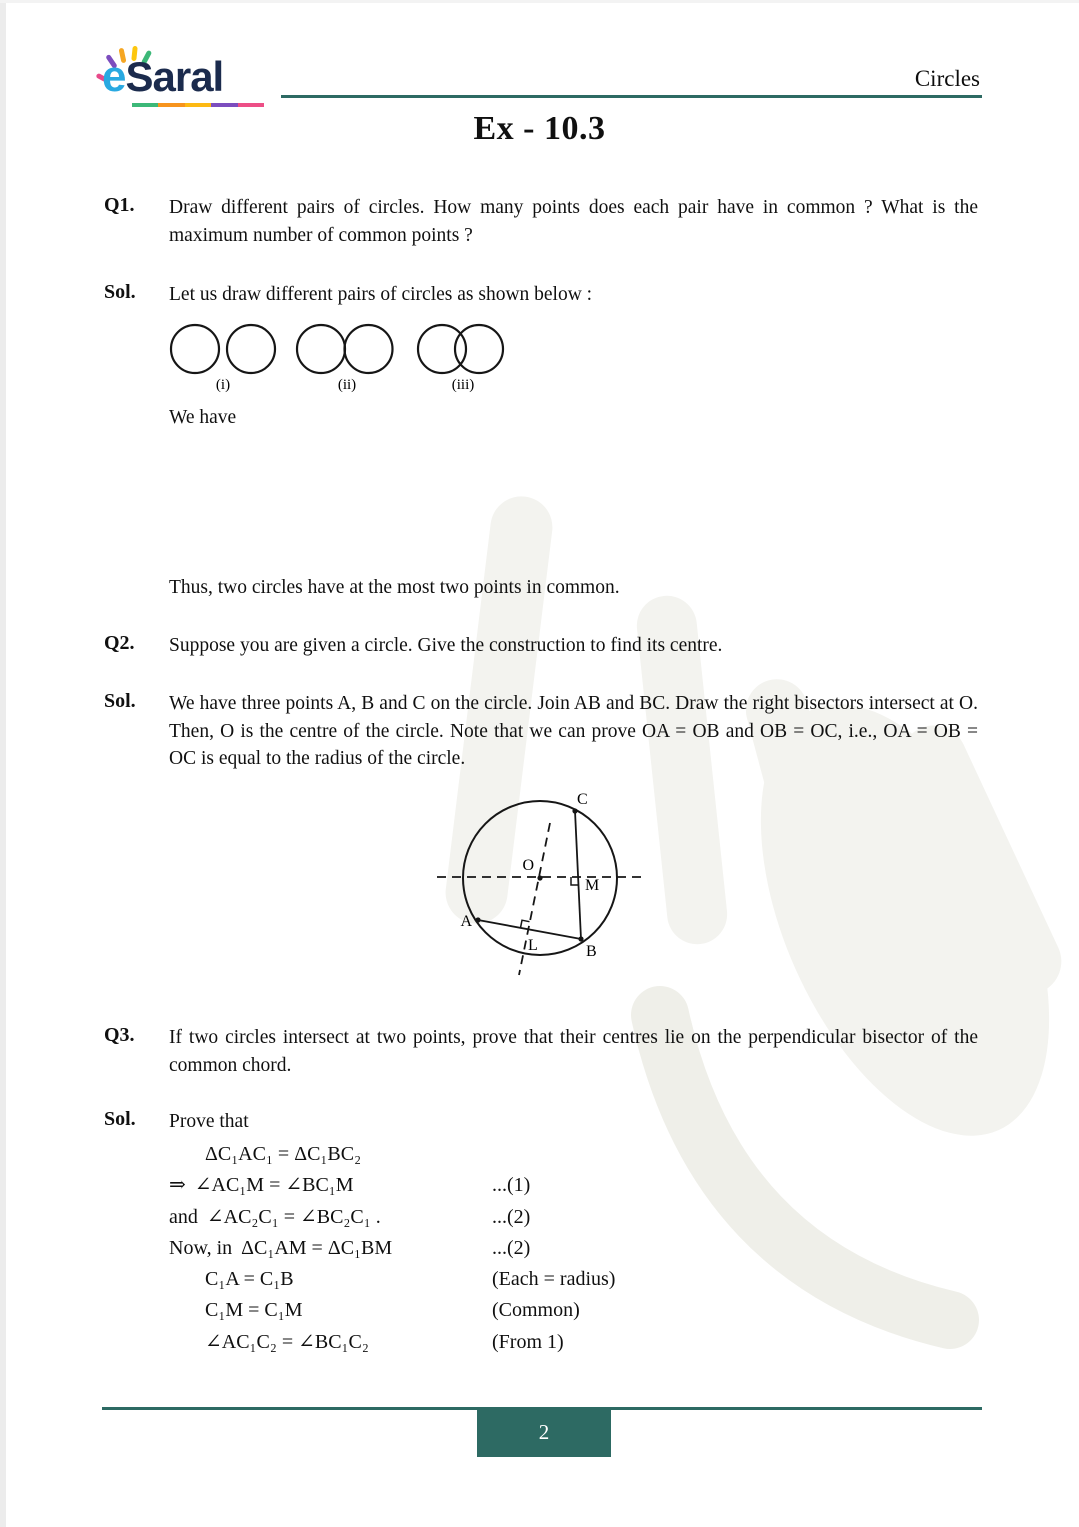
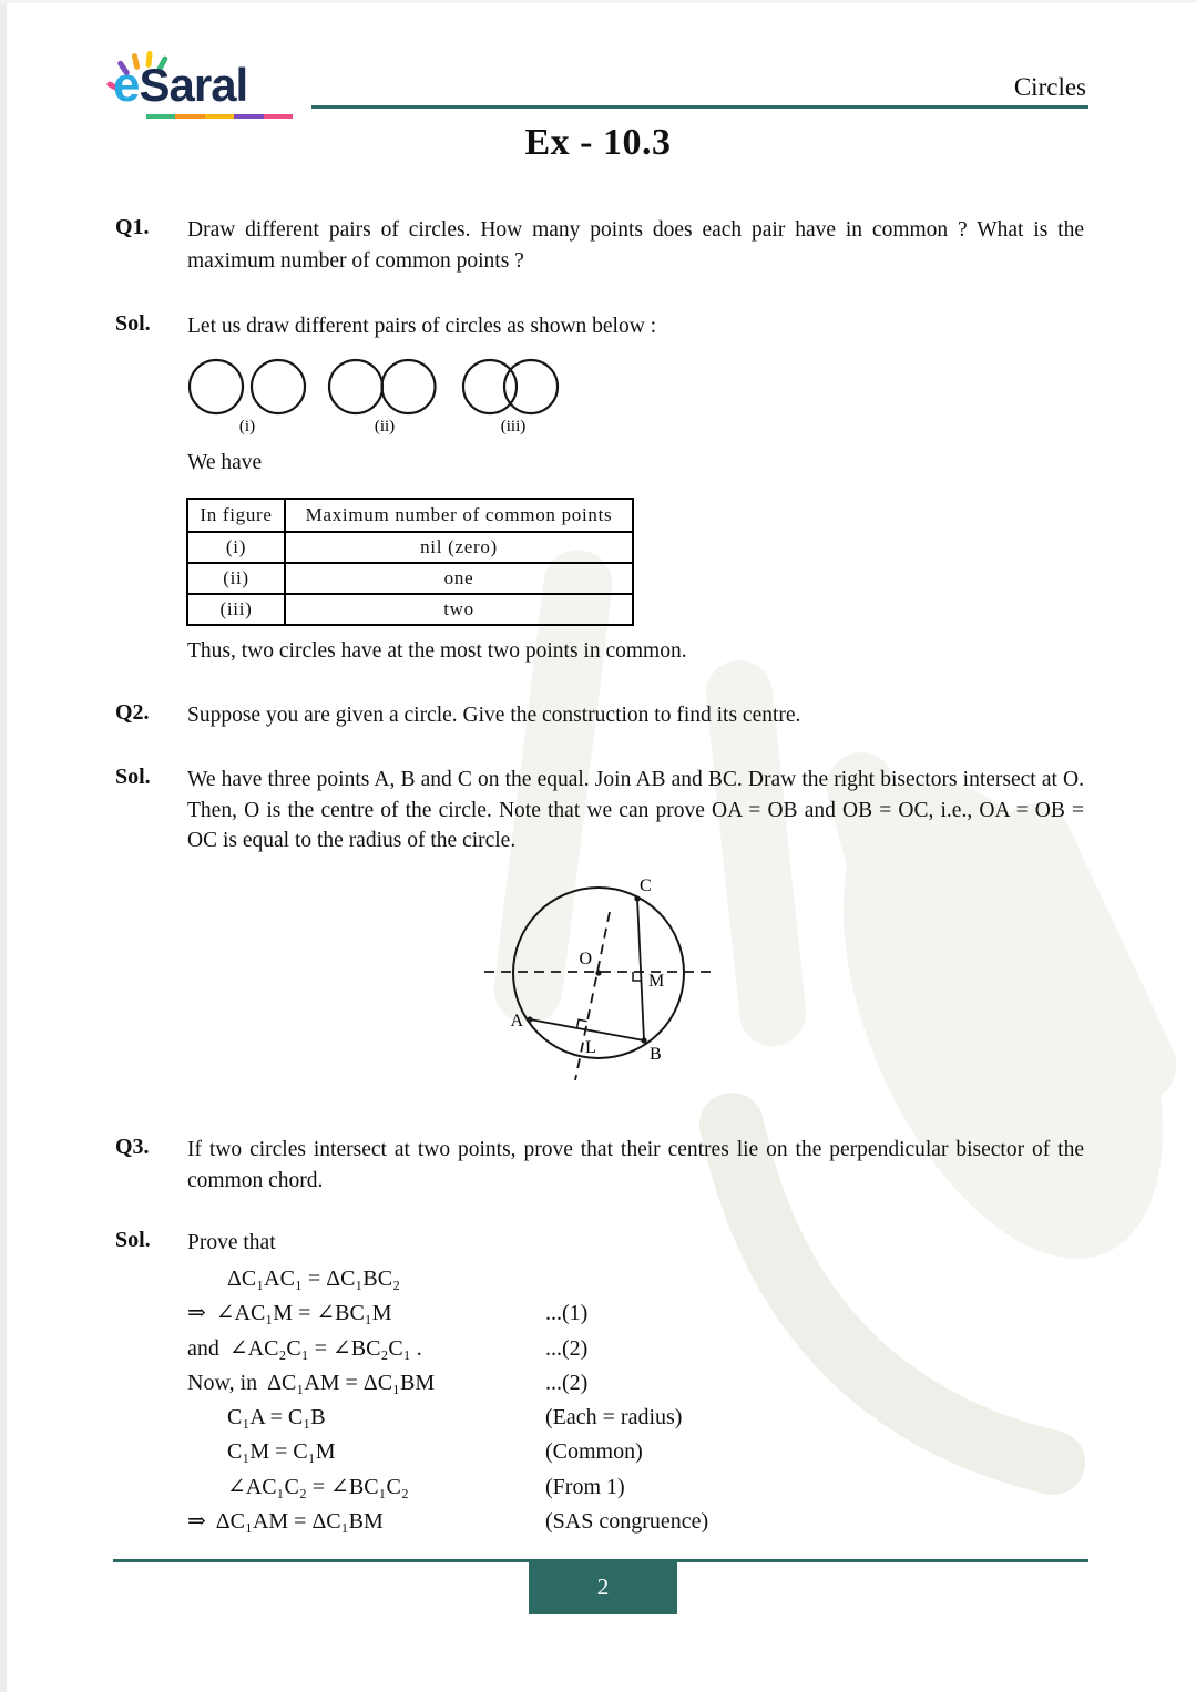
  eSaral
  Circles
  Ex - 10.3
  Q1.
  Draw different pairs of circles. How many points does each pair have in common ? What is the maximum number of common points ?
  Sol.
  Let us draw different pairs of circles as shown below :
  (i)
  (ii)
  (iii)
  We have
+ In figure	Maximum number of common points
+ (i)	nil (zero)
+ (ii)	one
+ (iii)	two
  Thus, two circles have at the most two points in common.
  Q2.
  Suppose you are given a circle. Give the construction to find its centre.
  Sol.
- We have three points A, B and C on the circle. Join AB and BC. Draw the right bisectors intersect at O. Then, O is the centre of the circle. Note that we can prove OA = OB and OB = OC, i.e., OA = OB = OC is equal to the radius of the circle.
+ We have three points A, B and C on the equal. Join AB and BC. Draw the right bisectors intersect at O. Then, O is the centre of the circle. Note that we can prove OA = OB and OB = OC, i.e., OA = OB = OC is equal to the radius of the circle.
  C
  A
  B
  O
  M
  L
  Q3.
  If two circles intersect at two points, prove that their centres lie on the perpendicular bisector of the common chord.
  Sol.
  Prove that
  ΔC₁AC₁ = ΔC₁BC₂
  ⇒ ∠AC₁M = ∠BC₁M
  ...(1)
  and ∠AC₂C₁ = ∠BC₂C₁ .
  ...(2)
  Now, in ΔC₁AM = ΔC₁BM
  ...(2)
  C₁A = C₁B
  (Each = radius)
  C₁M = C₁M
  (Common)
  ∠AC₁C₂ = ∠BC₁C₂
  (From 1)
+ ⇒ ΔC₁AM = ΔC₁BM
+ (SAS congruence)
  2
